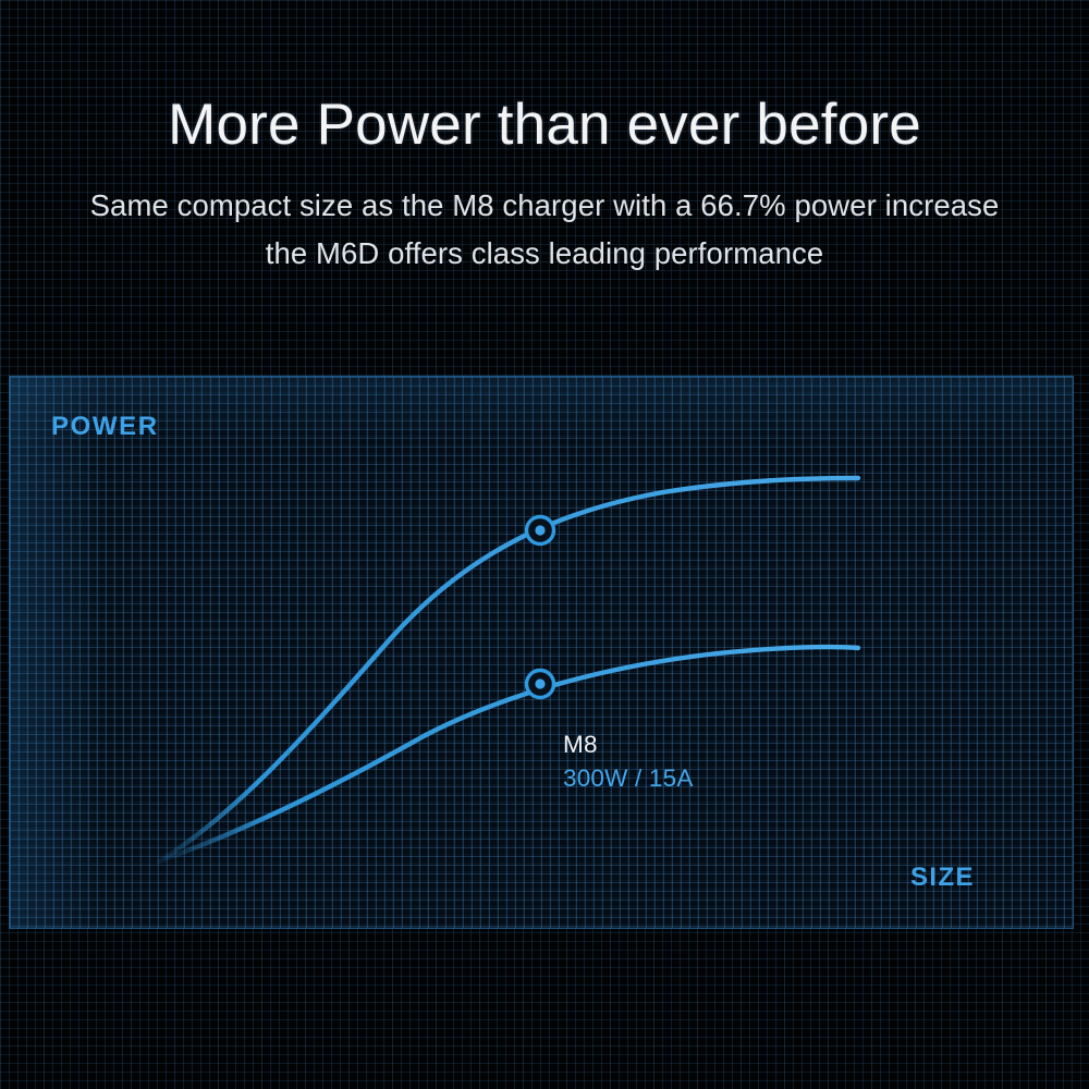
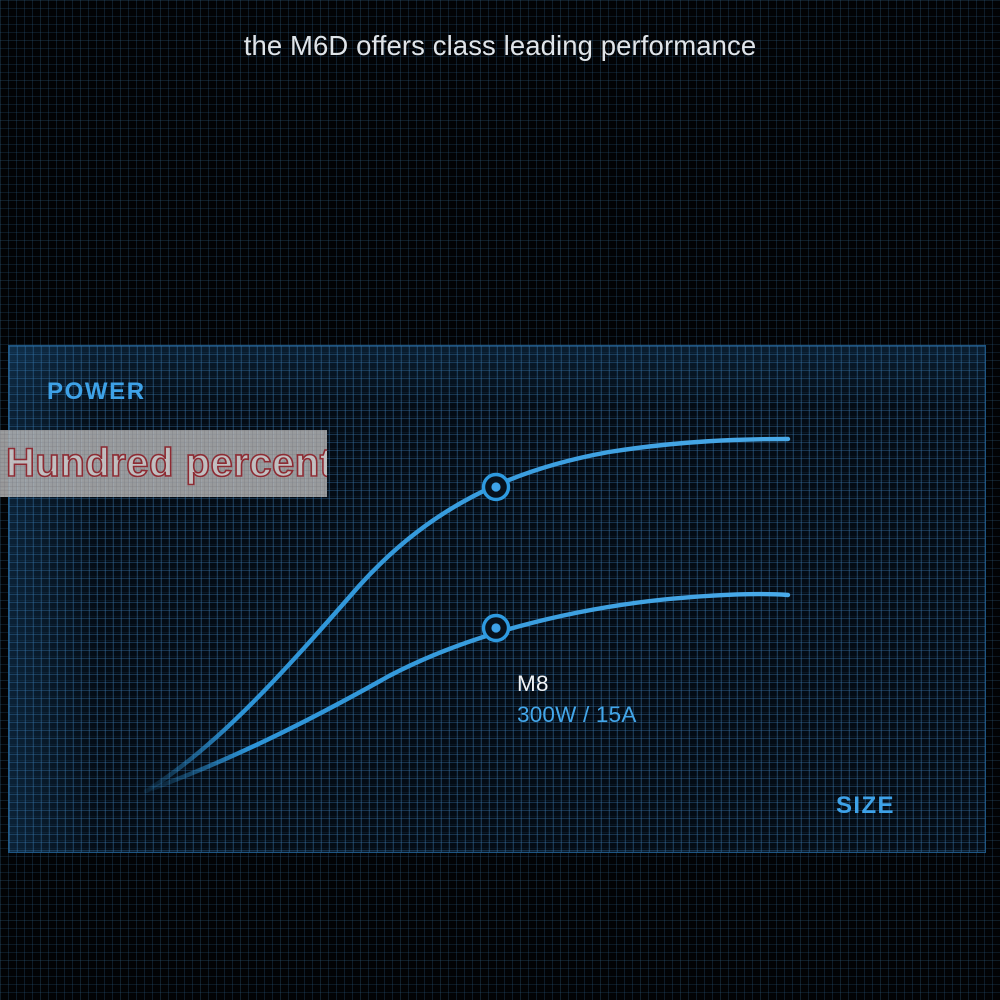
- More Power than ever before
- Same compact size as the M8 charger with a 66.7% power increase
  the M6D offers class leading performance
  POWER
  SIZE
  M8
  300W / 15A
+ Hundred percent
